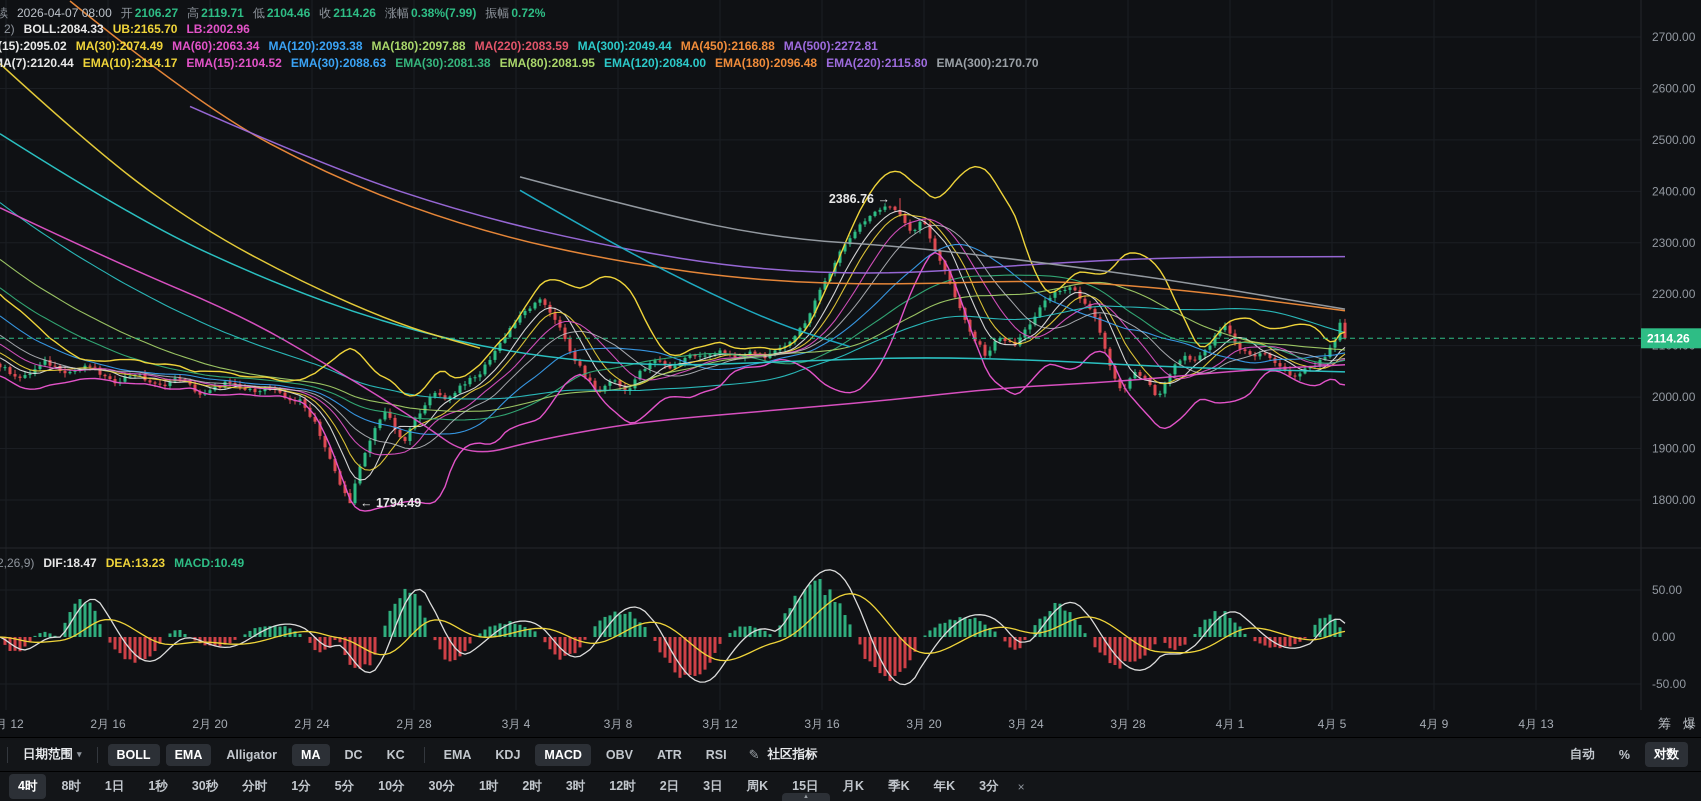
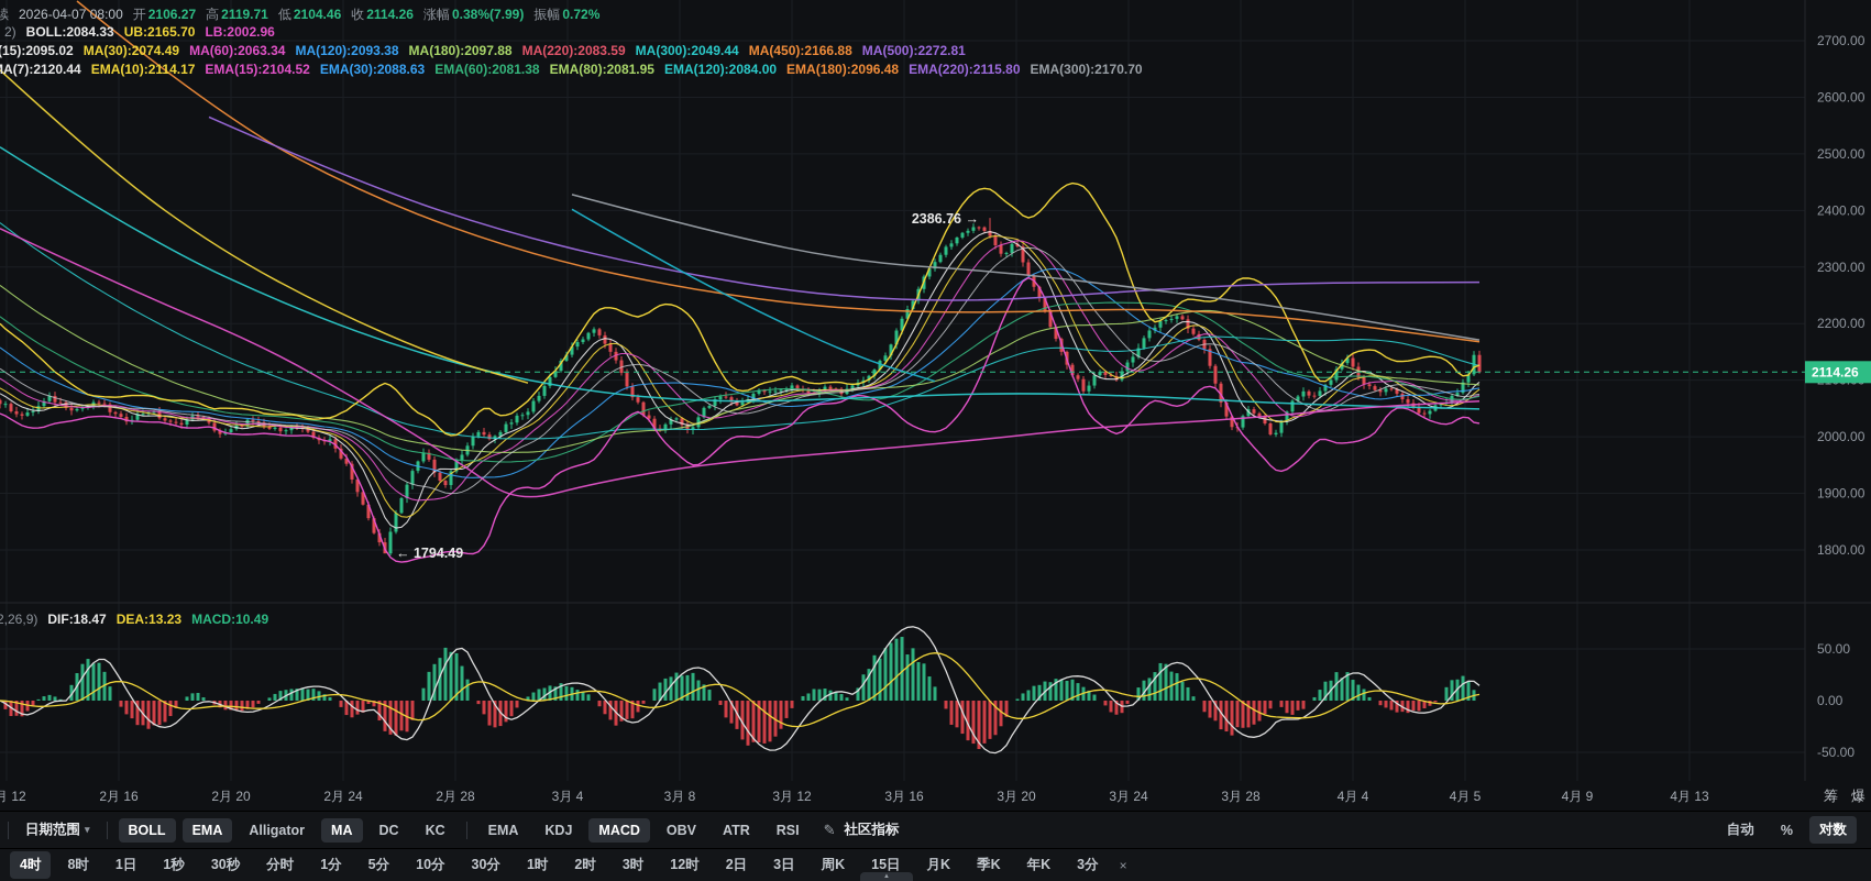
  2700.00
  2600.00
  2500.00
  2400.00
  2300.00
  2200.00
  2000.00
  1900.00
  1800.00
  50.00
  0.00
  -50.00
  2114.26
  2386.76 →
  ← 1794.49
  续 2026-04-07 08:00 开 2106.27 高 2119.71 低 2104.46 收 2114.26 涨幅 0.38%(7.99) 振幅 0.72%
  2) BOLL:2084.33 UB:2165.70 LB:2002.96
  (15):2095.02 MA(30):2074.49 MA(60):2063.34 MA(120):2093.38 MA(180):2097.88 MA(220):2083.59 MA(300):2049.44 MA(450):2166.88 MA(500):2272.81
- A(7):2120.44 EMA(10):2114.17 EMA(15):2104.52 EMA(30):2088.63 EMA(30):2081.38 EMA(80):2081.95 EMA(120):2084.00 EMA(180):2096.48 EMA(220):2115.80 EMA(300):2170.70
+ A(7):2120.44 EMA(10):2114.17 EMA(15):2104.52 EMA(30):2088.63 EMA(60):2081.38 EMA(80):2081.95 EMA(120):2084.00 EMA(180):2096.48 EMA(220):2115.80 EMA(300):2170.70
  2,26,9) DIF:18.47 DEA:13.23 MACD:10.49
  月 12
  2月 16
  2月 20
  2月 24
  2月 28
  3月 4
  3月 8
  3月 12
  3月 16
  3月 20
  3月 24
  3月 28
- 4月 1
+ 4月 4
  4月 5
  4月 9
  4月 13
  筹
  爆
  日期范围
  ▾
  BOLL EMA Alligator MA DC KC
  EMA KDJ MACD OBV ATR RSI
  ✎
  社区指标
  自动
  %
  对数
  4时
  8时
  1日
  1秒
  30秒
  分时
  1分
  5分
  10分
  30分
  1时
  2时
  3时
  12时
  2日
  3日
  周K
  15日
  月K
  季K
  年K
  3分
  ×
